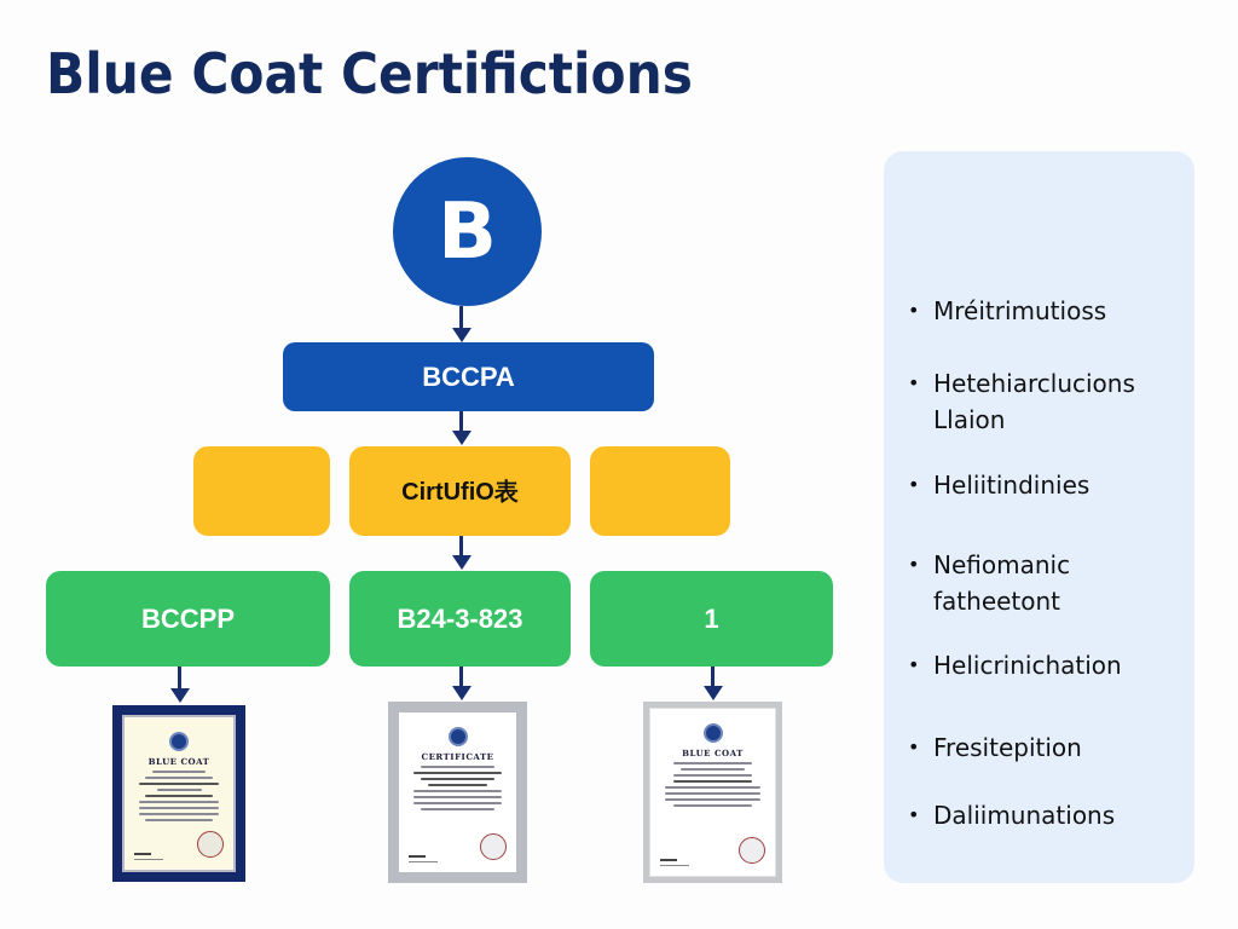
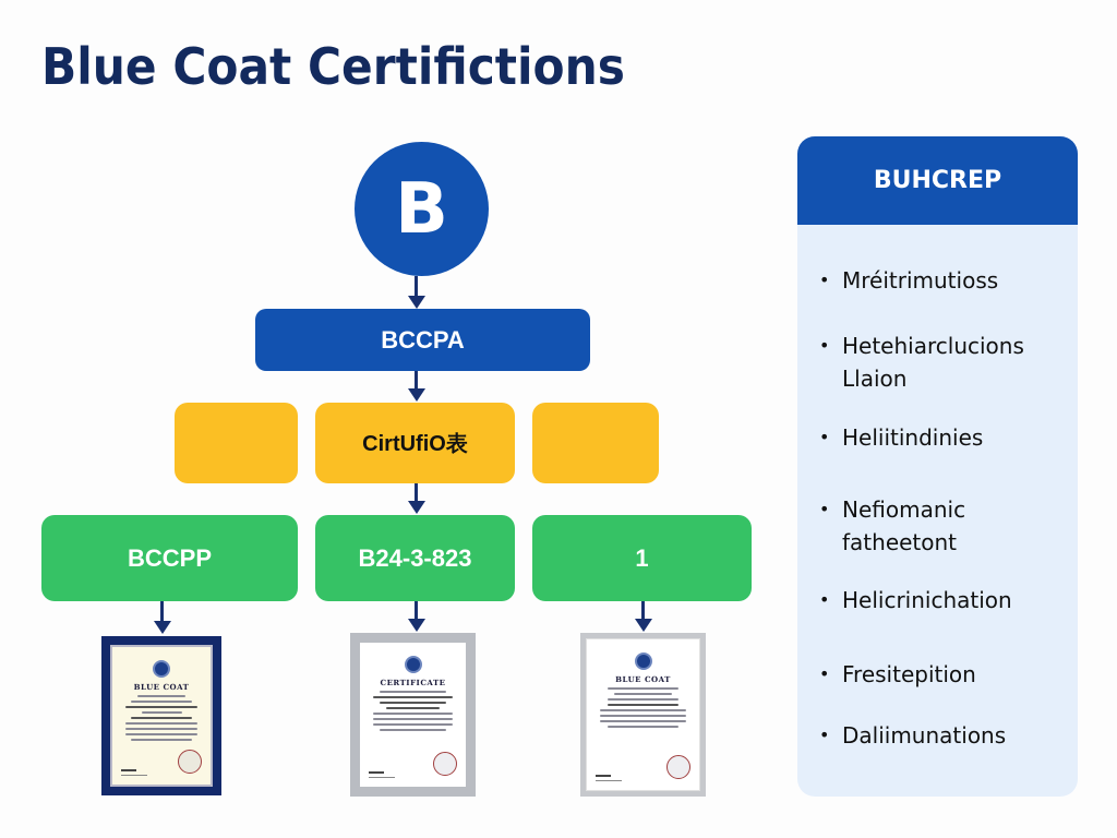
  Blue Coat Certifictions
  B
  BCCPA
  CirtUfiO表
  BCCPP
  B24-3-823
  1
  BLUE COAT
  CERTIFICATE
  BLUE COAT
+ BUHCREP
  •
  Mréitrimutioss
  •
  Hetehiarclucions Llaion
  •
  Heliitindinies
  •
  Nefiomanic fatheetont
  •
  Helicrinichation
  •
  Fresitepition
  •
  Daliimunations
